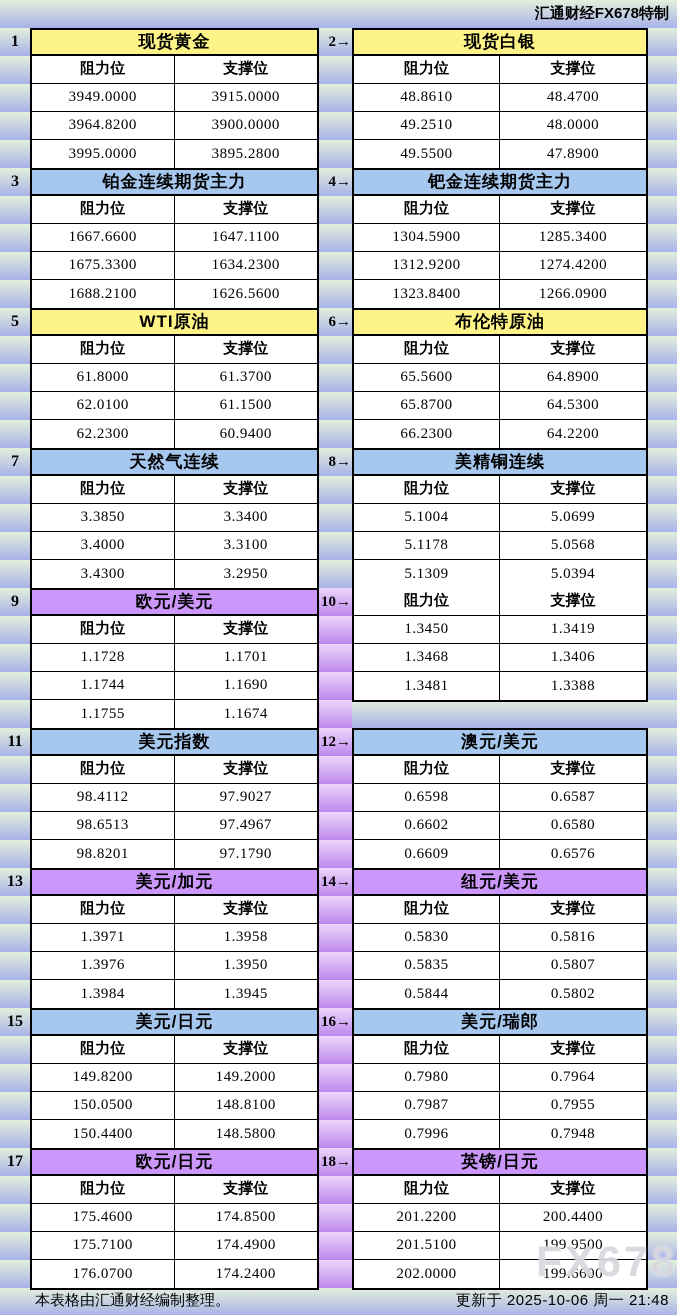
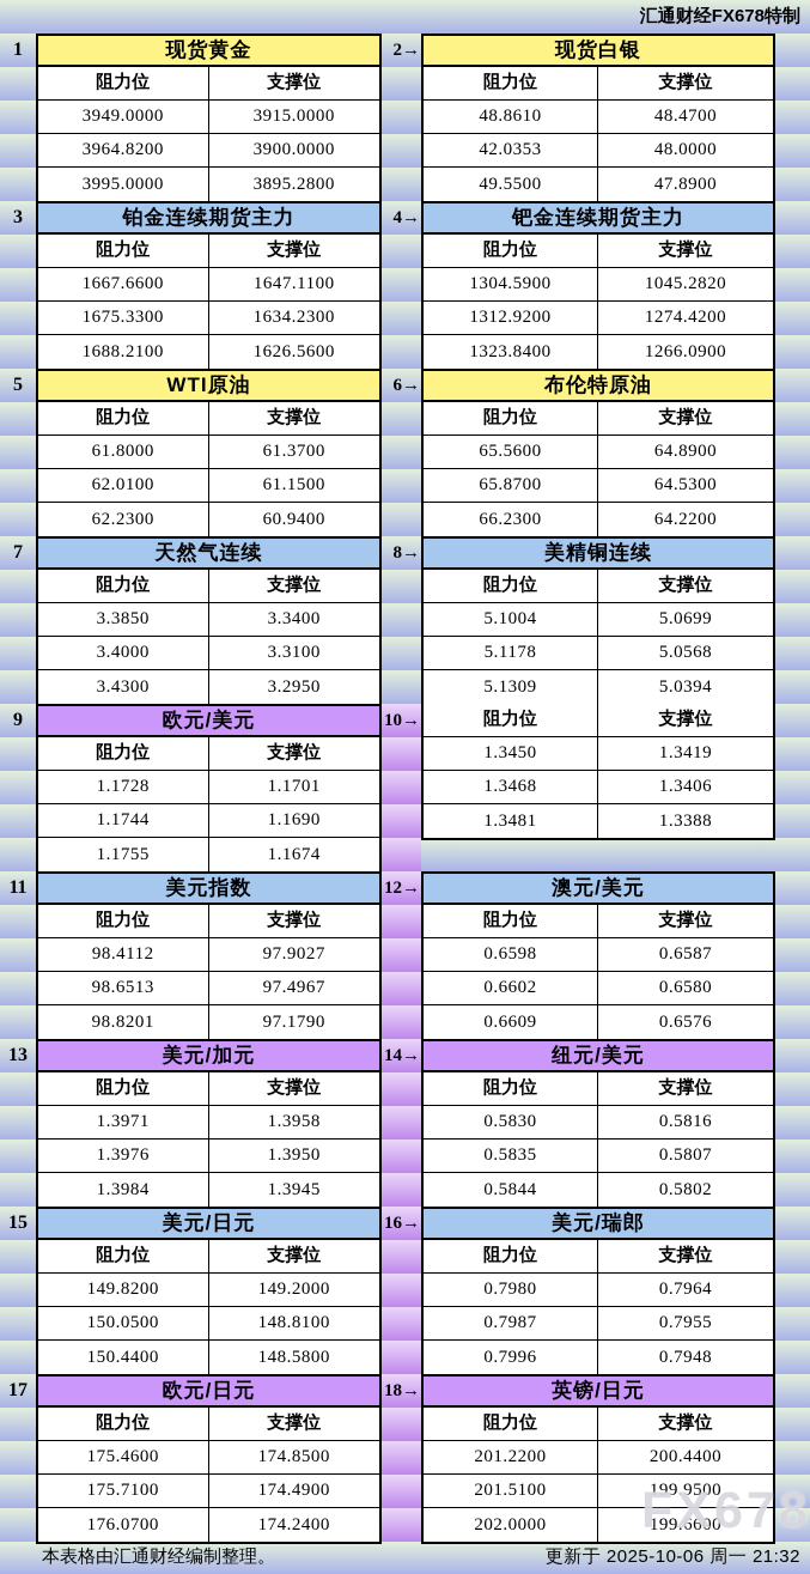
  汇通财经FX678特制
  现货黄金
  阻力位
  支撑位
  3949.0000
  3915.0000
  3964.8200
  3900.0000
  3995.0000
  3895.2800
  1
  现货白银
  阻力位
  支撑位
  48.8610
  48.4700
- 49.2510
+ 42.0353
  48.0000
  49.5500
  47.8900
  2→
  铂金连续期货主力
  阻力位
  支撑位
  1667.6600
  1647.1100
  1675.3300
  1634.2300
  1688.2100
  1626.5600
  3
  钯金连续期货主力
  阻力位
  支撑位
  1304.5900
- 1285.3400
+ 1045.2820
  1312.9200
  1274.4200
  1323.8400
  1266.0900
  4→
  WTI原油
  阻力位
  支撑位
  61.8000
  61.3700
  62.0100
  61.1500
  62.2300
  60.9400
  5
  布伦特原油
  阻力位
  支撑位
  65.5600
  64.8900
  65.8700
  64.5300
  66.2300
  64.2200
  6→
  天然气连续
  阻力位
  支撑位
  3.3850
  3.3400
  3.4000
  3.3100
  3.4300
  3.2950
  7
  美精铜连续
  阻力位
  支撑位
  5.1004
  5.0699
  5.1178
  5.0568
  5.1309
  5.0394
  8→
  欧元/美元
  阻力位
  支撑位
  1.1728
  1.1701
  1.1744
  1.1690
  1.1755
  1.1674
  9
  阻力位
  支撑位
  1.3450
  1.3419
  1.3468
  1.3406
  1.3481
  1.3388
  10→
  美元指数
  阻力位
  支撑位
  98.4112
  97.9027
  98.6513
  97.4967
  98.8201
  97.1790
  11
  澳元/美元
  阻力位
  支撑位
  0.6598
  0.6587
  0.6602
  0.6580
  0.6609
  0.6576
  12→
  美元/加元
  阻力位
  支撑位
  1.3971
  1.3958
  1.3976
  1.3950
  1.3984
  1.3945
  13
  纽元/美元
  阻力位
  支撑位
  0.5830
  0.5816
  0.5835
  0.5807
  0.5844
  0.5802
  14→
  美元/日元
  阻力位
  支撑位
  149.8200
  149.2000
  150.0500
  148.8100
  150.4400
  148.5800
  15
  美元/瑞郎
  阻力位
  支撑位
  0.7980
  0.7964
  0.7987
  0.7955
  0.7996
  0.7948
  16→
  欧元/日元
  阻力位
  支撑位
  175.4600
  174.8500
  175.7100
  174.4900
  176.0700
  174.2400
  17
  英镑/日元
  阻力位
  支撑位
  201.2200
  200.4400
  201.5100
  199.9500
  202.0000
  199.6600
  18→
  FX678
  本表格由汇通财经编制整理。
- 更新于 2025-10-06 周一 21:48
+ 更新于 2025-10-06 周一 21:32
